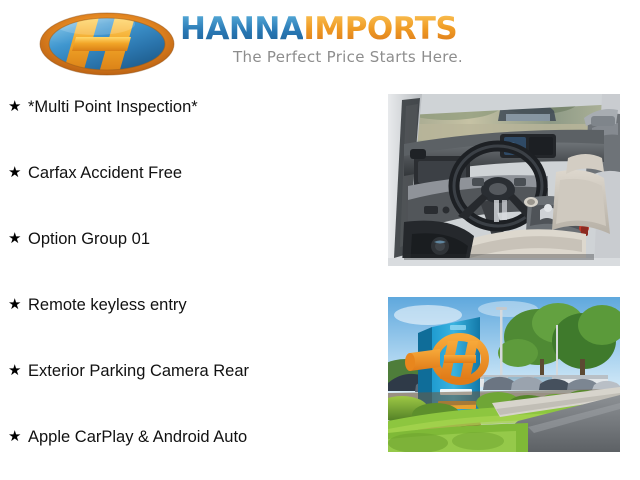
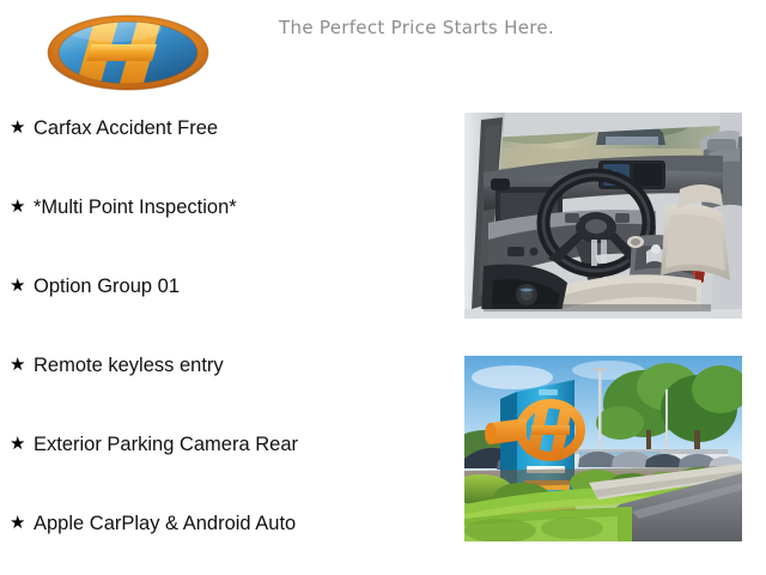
- HANNAIMPORTS
  The Perfect Price Starts Here.
  ★
- *Multi Point Inspection*
+ Carfax Accident Free
  ★
- Carfax Accident Free
+ *Multi Point Inspection*
  ★
  Option Group 01
  ★
  Remote keyless entry
  ★
  Exterior Parking Camera Rear
  ★
  Apple CarPlay & Android Auto
